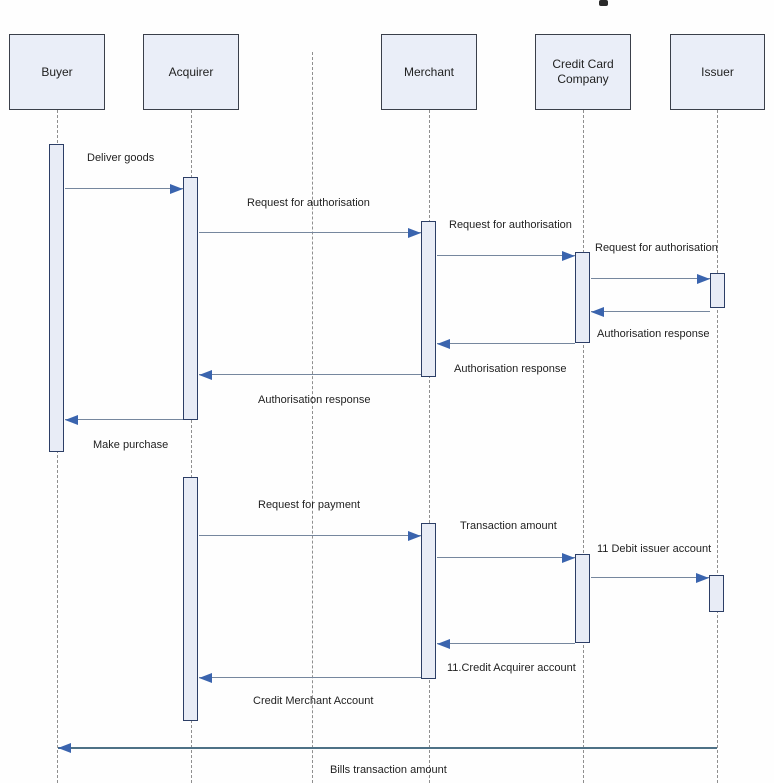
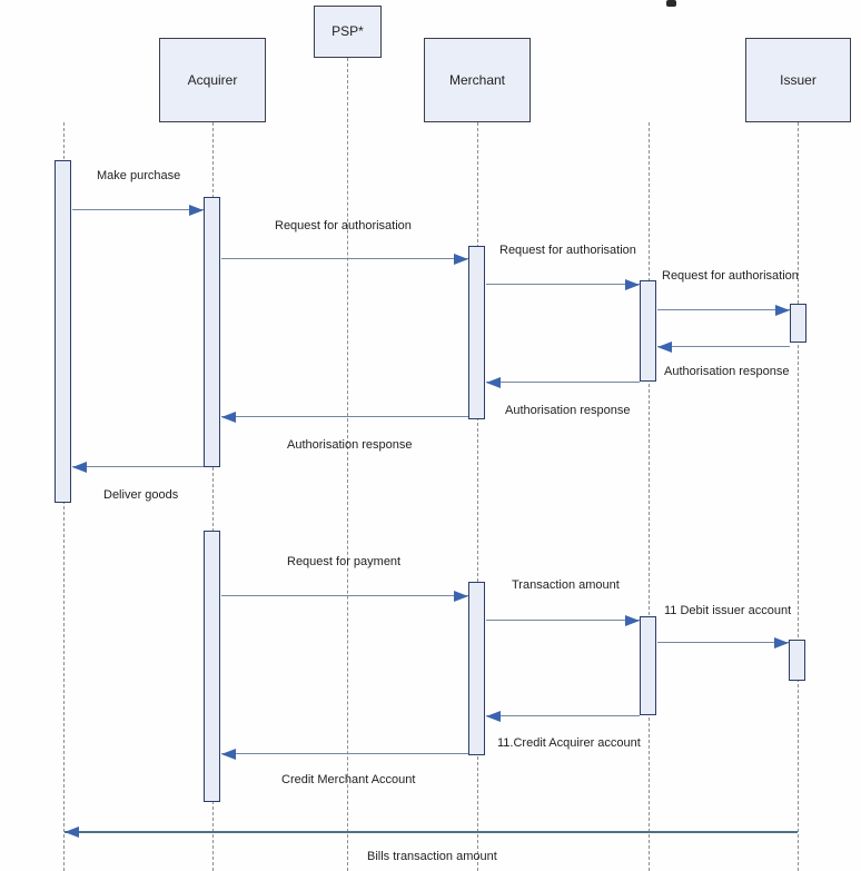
- Buyer
  Acquirer
+ PSP*
  Merchant
- Credit Card Company
  Issuer
- Deliver goods
+ Make purchase
  Request for authorisation
  Request for authorisation
  Request for authorisation
  Authorisation response
  Authorisation response
  Authorisation response
- Make purchase
+ Deliver goods
  Request for payment
  Transaction amount
  11 Debit issuer account
  11.Credit Acquirer account
  Credit Merchant Account
  Bills transaction amount
